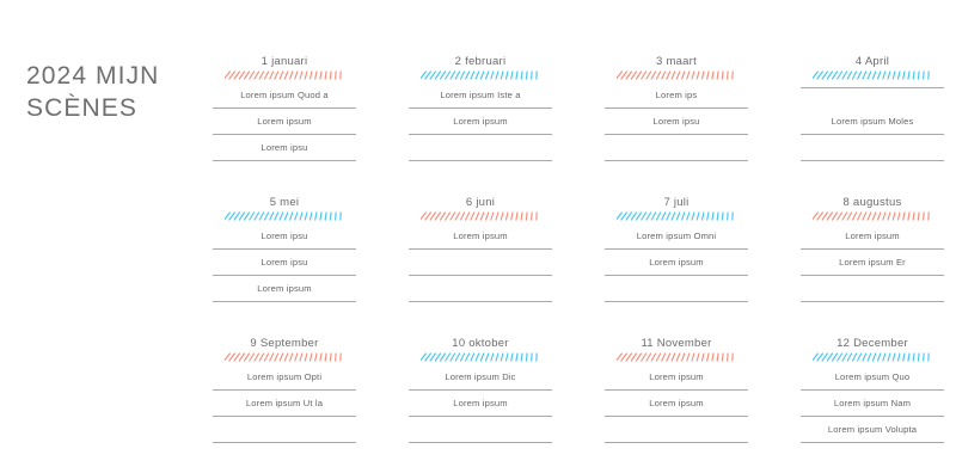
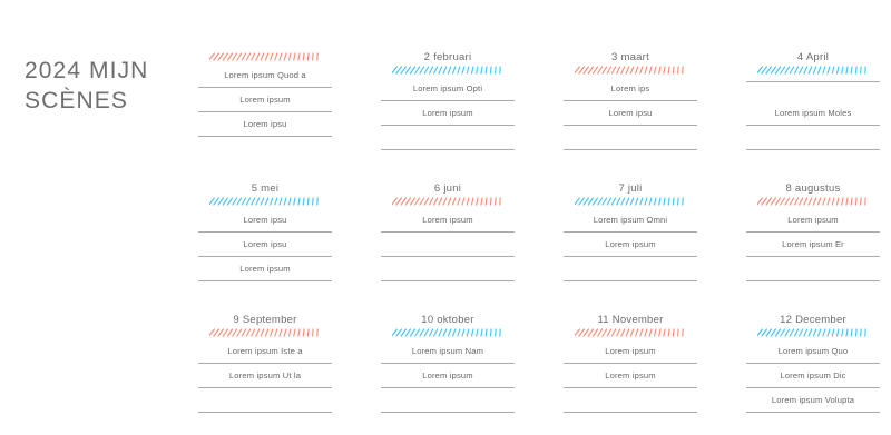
  2024 MIJN
  SCÈNES
- 1 januari
  Lorem ipsum Quod a
  Lorem ipsum
  Lorem ipsu
  2 februari
- Lorem ipsum Iste a
+ Lorem ipsum Opti
  Lorem ipsum
  3 maart
  Lorem ips
  Lorem ipsu
  4 April
  Lorem ipsum Moles
  5 mei
  Lorem ipsu
  Lorem ipsu
  Lorem ipsum
  6 juni
  Lorem ipsum
  7 juli
  Lorem ipsum Omni
  Lorem ipsum
  8 augustus
  Lorem ipsum
  Lorem ipsum Er
  9 September
- Lorem ipsum Opti
+ Lorem ipsum Iste a
  Lorem ipsum Ut la
  10 oktober
- Lorem ipsum Dic
+ Lorem ipsum Nam
  Lorem ipsum
  11 November
  Lorem ipsum
  Lorem ipsum
  12 December
  Lorem ipsum Quo
- Lorem ipsum Nam
+ Lorem ipsum Dic
  Lorem ipsum Volupta
